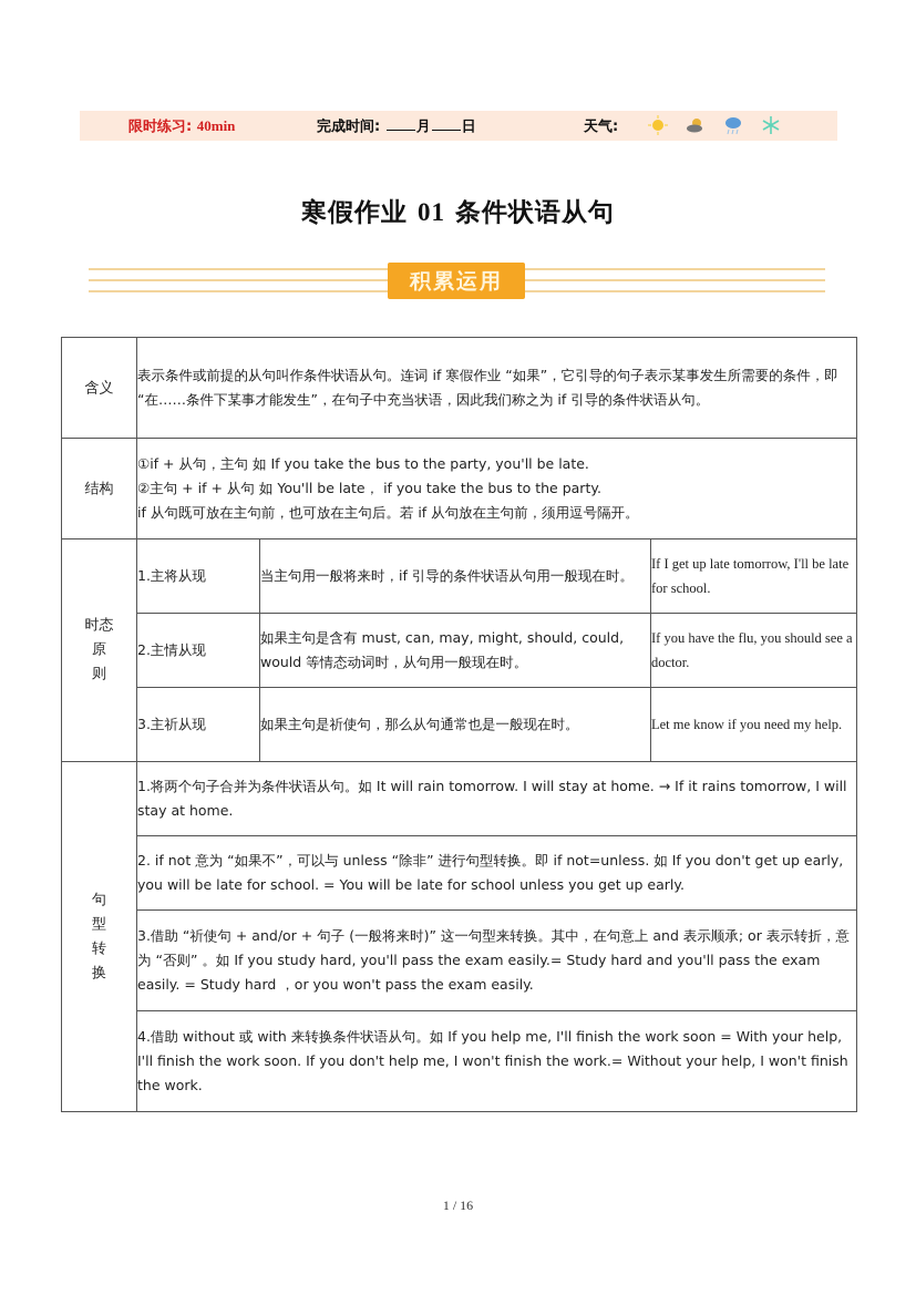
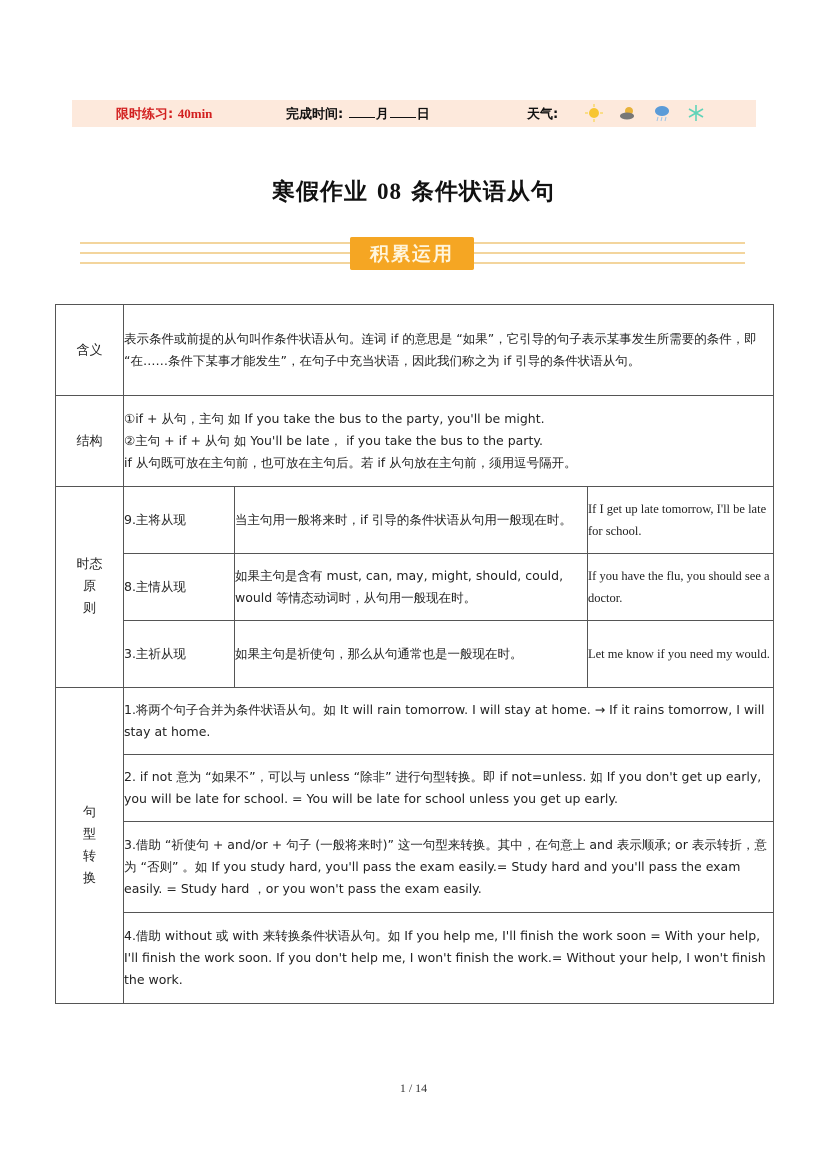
  限时练习: 40min
  完成时间: 月 日
  天气:
- 寒假作业 01 条件状语从句
+ 寒假作业 08 条件状语从句
  积累运用
- 含义	表示条件或前提的从句叫作条件状语从句。连词 if 寒假作业 “如果”，它引导的句子表示某事发生所需要的条件，即 “在……条件下某事才能发生”，在句子中充当状语，因此我们称之为 if 引导的条件状语从句。
+ 含义	表示条件或前提的从句叫作条件状语从句。连词 if 的意思是 “如果”，它引导的句子表示某事发生所需要的条件，即 “在……条件下某事才能发生”，在句子中充当状语，因此我们称之为 if 引导的条件状语从句。
- 结构	①if + 从句，主句 如 If you take the bus to the party, you'll be late. ②主句 + if + 从句 如 You'll be late， if you take the bus to the party. if 从句既可放在主句前，也可放在主句后。若 if 从句放在主句前，须用逗号隔开。
+ 结构	①if + 从句，主句 如 If you take the bus to the party, you'll be might. ②主句 + if + 从句 如 You'll be late， if you take the bus to the party. if 从句既可放在主句前，也可放在主句后。若 if 从句放在主句前，须用逗号隔开。
- 时态 原 则	1.主将从现	当主句用一般将来时，if 引导的条件状语从句用一般现在时。	If I get up late tomorrow, I'll be late for school.
+ 时态 原 则	9.主将从现	当主句用一般将来时，if 引导的条件状语从句用一般现在时。	If I get up late tomorrow, I'll be late for school.
- 2.主情从现	如果主句是含有 must, can, may, might, should, could, would 等情态动词时，从句用一般现在时。	If you have the flu, you should see a doctor.
+ 8.主情从现	如果主句是含有 must, can, may, might, should, could, would 等情态动词时，从句用一般现在时。	If you have the flu, you should see a doctor.
- 3.主祈从现	如果主句是祈使句，那么从句通常也是一般现在时。	Let me know if you need my help.
+ 3.主祈从现	如果主句是祈使句，那么从句通常也是一般现在时。	Let me know if you need my would.
  句 型 转 换	1.将两个句子合并为条件状语从句。如 It will rain tomorrow. I will stay at home. → If it rains tomorrow, I will stay at home.
  2. if not 意为 “如果不”，可以与 unless “除非” 进行句型转换。即 if not=unless. 如 If you don't get up early, you will be late for school. = You will be late for school unless you get up early.
  3.借助 “祈使句 + and/or + 句子 (一般将来时)” 这一句型来转换。其中，在句意上 and 表示顺承; or 表示转折，意为 “否则” 。如 If you study hard, you'll pass the exam easily.= Study hard and you'll pass the exam easily. = Study hard ，or you won't pass the exam easily.
  4.借助 without 或 with 来转换条件状语从句。如 If you help me, I'll finish the work soon = With your help, I'll finish the work soon. If you don't help me, I won't finish the work.= Without your help, I won't finish the work.
- 1 / 16
+ 1 / 14
